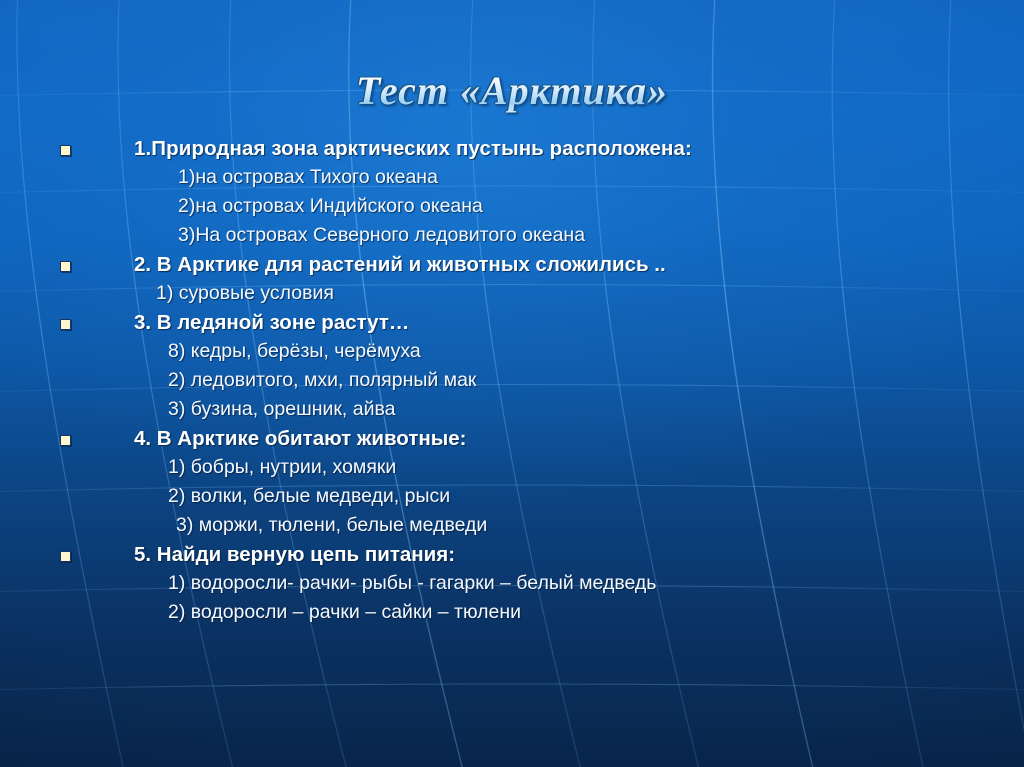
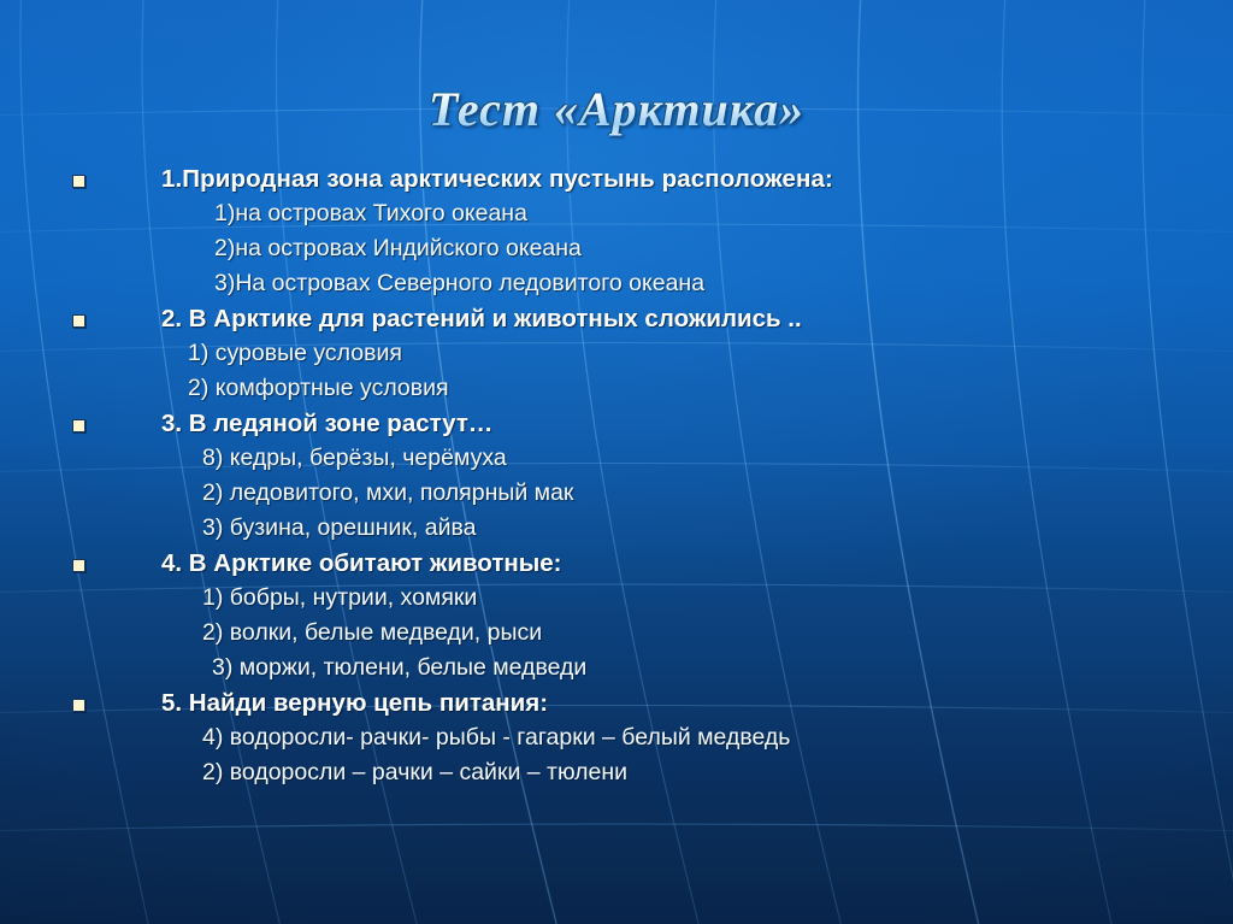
  Тест «Арктика»
  1.Природная зона арктических пустынь расположена:
  1)на островах Тихого океана
  2)на островах Индийского океана
  3)На островах Северного ледовитого океана
  2. В Арктике для растений и животных сложились ..
  1) суровые условия
+ 2) комфортные условия
  3. В ледяной зоне растут…
  8) кедры, берёзы, черёмуха
  2) ледовитого, мхи, полярный мак
  3) бузина, орешник, айва
  4. В Арктике обитают животные:
  1) бобры, нутрии, хомяки
  2) волки, белые медведи, рыси
  3) моржи, тюлени, белые медведи
  5. Найди верную цепь питания:
- 1) водоросли- рачки- рыбы - гагарки – белый медведь
+ 4) водоросли- рачки- рыбы - гагарки – белый медведь
  2) водоросли – рачки – сайки – тюлени
